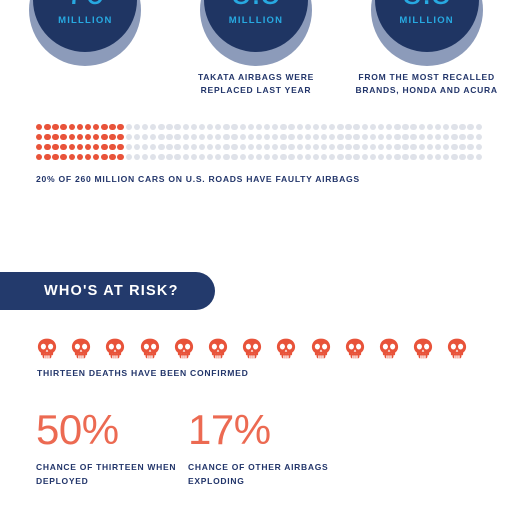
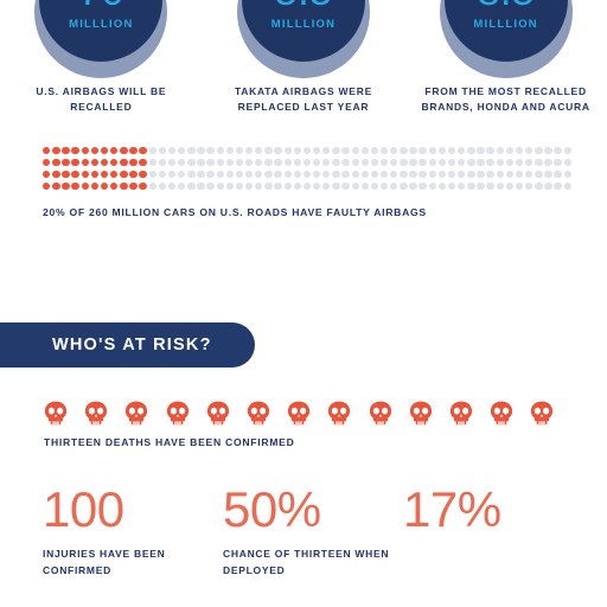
  MILLLION
+ U.S. AIRBAGS WILL BE RECALLED
  MILLLION
  TAKATA AIRBAGS WERE REPLACED LAST YEAR
  MILLLION
  FROM THE MOST RECALLED BRANDS, HONDA AND ACURA
  20% OF 260 MILLION CARS ON U.S. ROADS HAVE FAULTY AIRBAGS
  WHO'S AT RISK?
  THIRTEEN DEATHS HAVE BEEN CONFIRMED
+ 100
+ INJURIES HAVE BEEN CONFIRMED
  50%
  CHANCE OF THIRTEEN WHEN DEPLOYED
  17%
- CHANCE OF OTHER AIRBAGS EXPLODING
